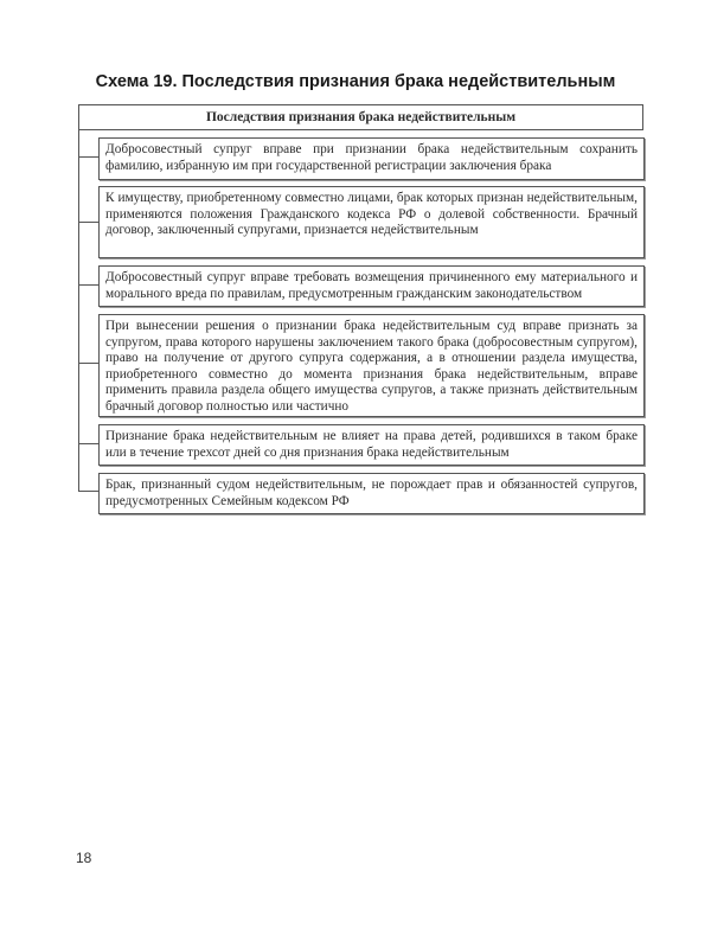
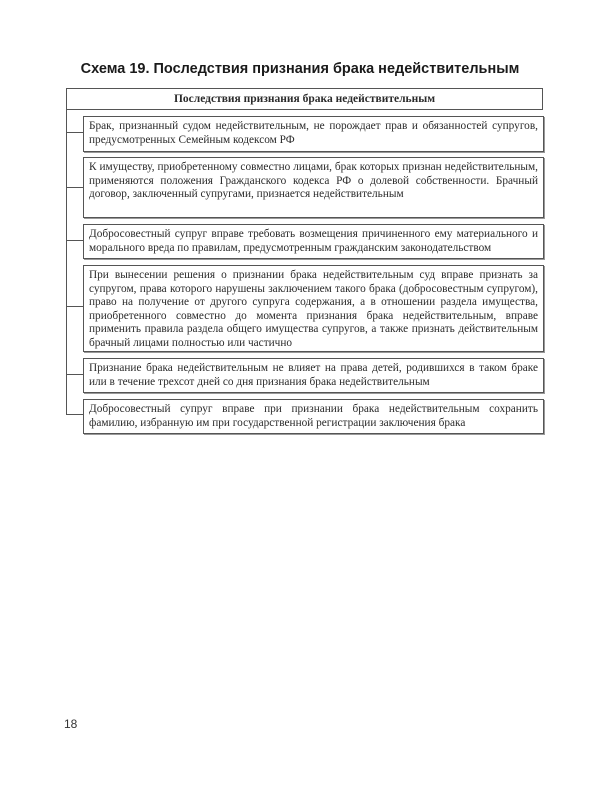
  Схема 19. Последствия признания брака недействительным
  Последствия признания брака недействительным
- Добросовестный супруг вправе при признании брака недействительным сохранить фамилию, избранную им при государственной регистрации заключения брака
+ Брак, признанный судом недействительным, не порождает прав и обязанностей супругов, предусмотренных Семейным кодексом РФ
  К имуществу, приобретенному совместно лицами, брак которых признан недействительным, применяются положения Гражданского кодекса РФ о долевой собственности. Брачный договор, заключенный супругами, признается недействительным
  Добросовестный супруг вправе требовать возмещения причиненного ему материального и морального вреда по правилам, предусмотренным гражданским законодательством
- При вынесении решения о признании брака недействительным суд вправе признать за супругом, права которого нарушены заключением такого брака (добросовестным супругом), право на получение от другого супруга содержания, а в отношении раздела имущества, приобретенного совместно до момента признания брака недействительным, вправе применить правила раздела общего имущества супругов, а также признать действительным брачный договор полностью или частично
+ При вынесении решения о признании брака недействительным суд вправе признать за супругом, права которого нарушены заключением такого брака (добросовестным супругом), право на получение от другого супруга содержания, а в отношении раздела имущества, приобретенного совместно до момента признания брака недействительным, вправе применить правила раздела общего имущества супругов, а также признать действительным брачный лицами полностью или частично
  Признание брака недействительным не влияет на права детей, родившихся в таком браке или в течение трехсот дней со дня признания брака недействительным
- Брак, признанный судом недействительным, не порождает прав и обязанностей супругов, предусмотренных Семейным кодексом РФ
+ Добросовестный супруг вправе при признании брака недействительным сохранить фамилию, избранную им при государственной регистрации заключения брака
  18
